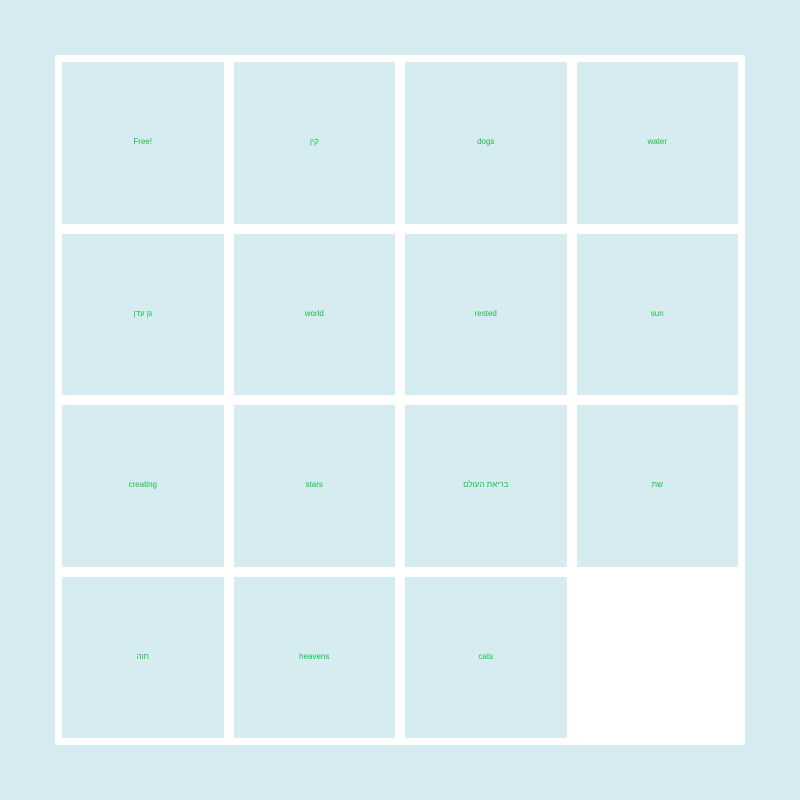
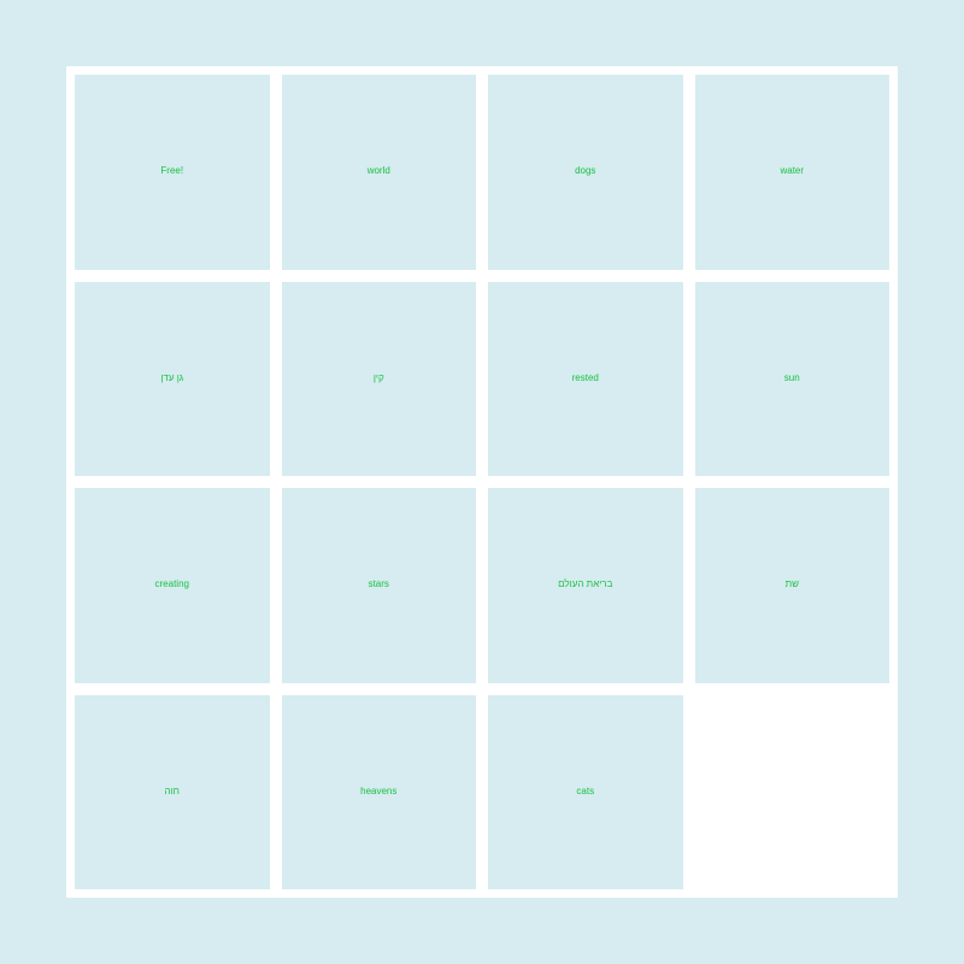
  Free!
- קין
+ world
  dogs
  water
  גן עדן
- world
+ קין
  rested
  sun
  creating
  stars
  בריאת העולם
  שת
  חוה
  heavens
  cats
